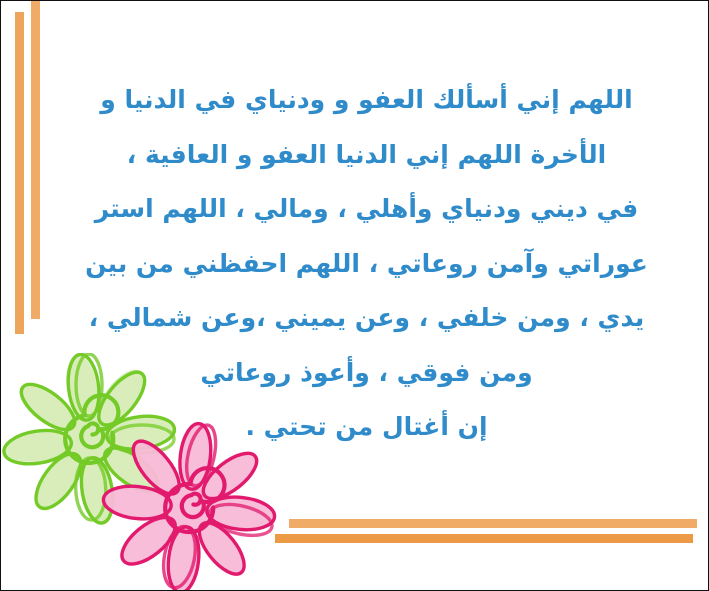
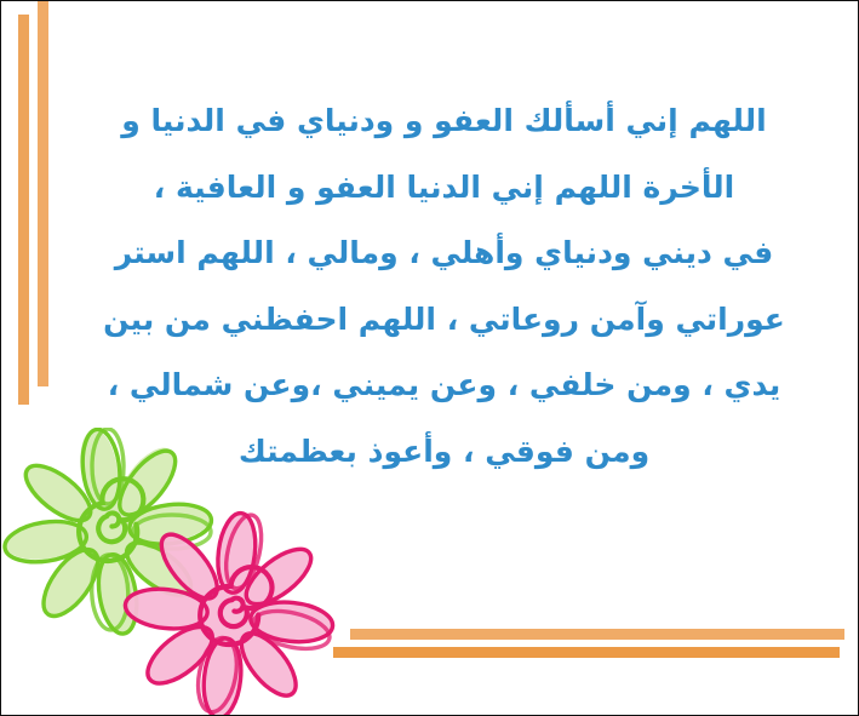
  اللهم إني أسألك العفو و ودنياي في الدنيا و
  الأخرة اللهم إني الدنيا العفو و العافية ،
  في ديني ودنياي وأهلي ، ومالي ، اللهم استر
  عوراتي وآمن روعاتي ، اللهم احفظني من بين
  يدي ، ومن خلفي ، وعن يميني ،وعن شمالي ،
- ومن فوقي ، وأعوذ روعاتي
+ ومن فوقي ، وأعوذ بعظمتك
- إن أغتال من تحتي .
